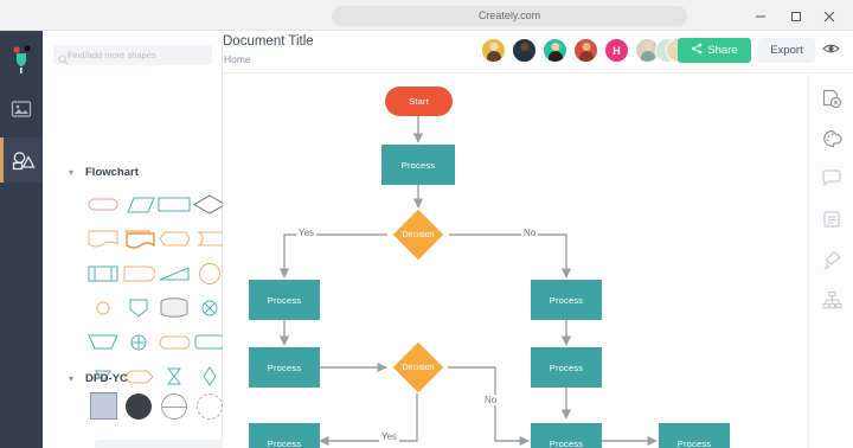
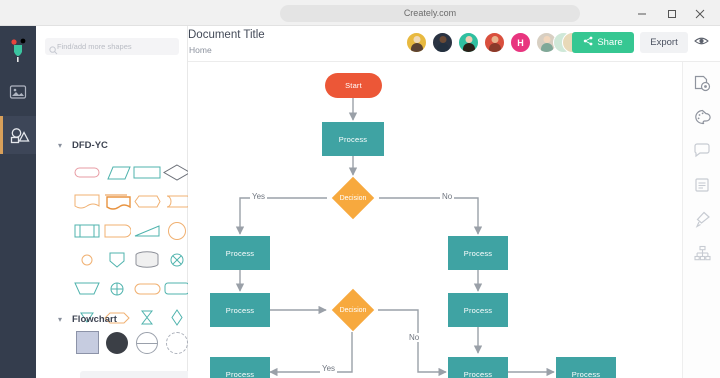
  Creately.com
  Find/add more shapes
  ▾
- Flowchart
+ DFD-YC
  ▾
- DFD-YC
+ Flowchart
  Document Title
  Home
  H
  Share
  Export
  Start
  Process
  Process
  Process
  Process
  Process
  Process
  Process
  Process
  Yes
  No
  No
  Yes
